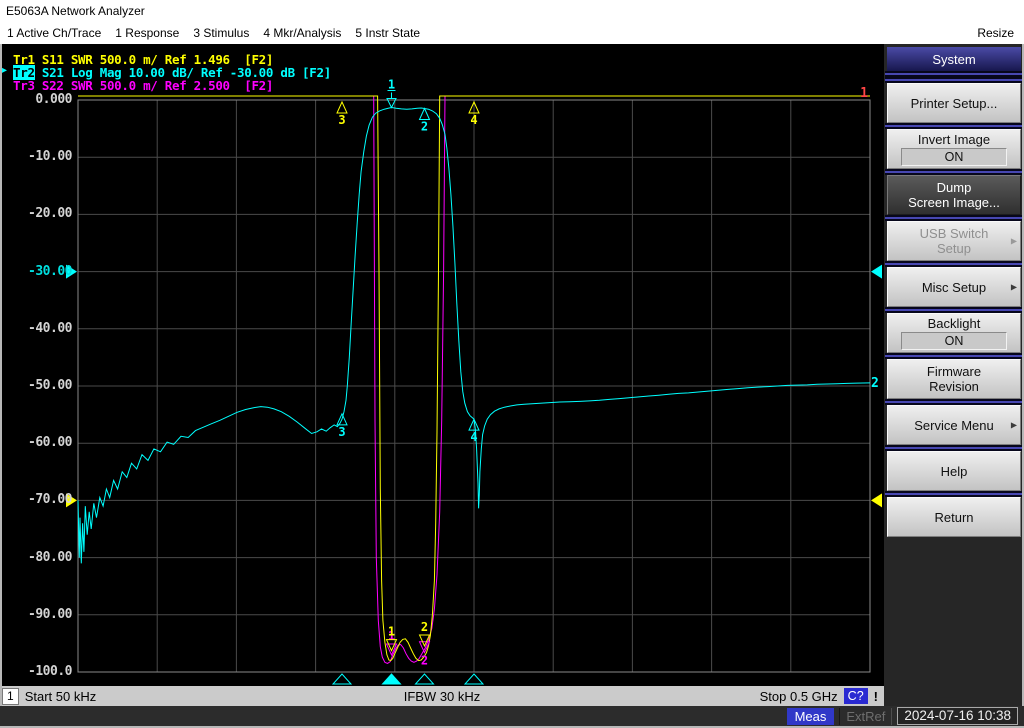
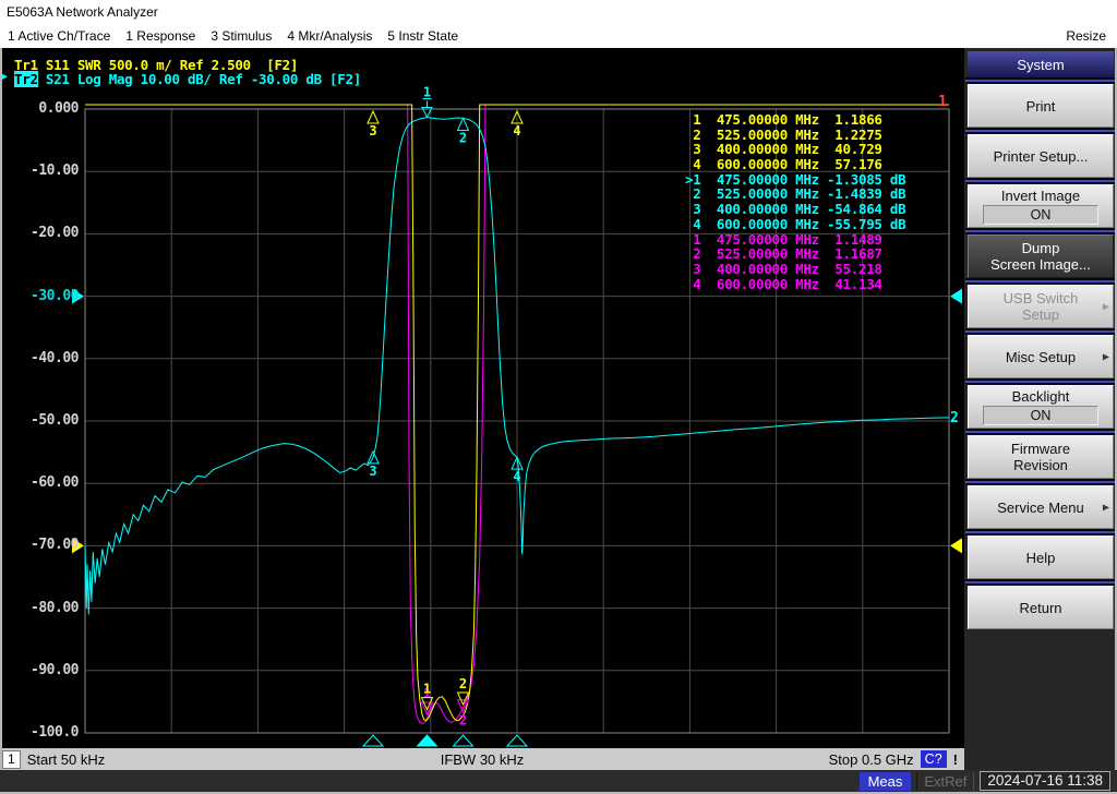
  E5063A Network Analyzer
  1 Active Ch/Trace
  1 Response
  3 Stimulus
  4 Mkr/Analysis
  5 Instr State
  Resize
  1
  2
  1
  2
  3
  4
  1
  2
  3
  4
  1
  2
- Tr1 S11 SWR 500.0 m/ Ref 1.496 [F2]
+ Tr1 S11 SWR 500.0 m/ Ref 2.500 [F2]
  ▶
  Tr2 S21 Log Mag 10.00 dB/ Ref -30.00 dB [F2]
- Tr3 S22 SWR 500.0 m/ Ref 2.500 [F2]
  0.000
  -10.00
  -20.00
  -30.00
  -40.00
  -50.00
  -60.00
  -70.00
  -80.00
  -90.00
  -100.0
+ 1 475.00000 MHz 1.1866
+ 2 525.00000 MHz 1.2275
+ 3 400.00000 MHz 40.729
+ 4 600.00000 MHz 57.176
+ >1 475.00000 MHz -1.3085 dB
+ 2 525.00000 MHz -1.4839 dB
+ 3 400.00000 MHz -54.864 dB
+ 4 600.00000 MHz -55.795 dB
+ 1 475.00000 MHz 1.1489
+ 2 525.00000 MHz 1.1687
+ 3 400.00000 MHz 55.218
+ 4 600.00000 MHz 41.134
  System
+ Print
  Printer Setup...
  Invert Image
  ON
  Dump
  Screen Image...
  USB Switch
  Setup
  ▶
  Misc Setup
  ▶
  Backlight
  ON
  Firmware
  Revision
  Service Menu
  ▶
  Help
  Return
  1
  Start 50 kHz
  IFBW 30 kHz
  Stop 0.5 GHz
  C?
  !
  Meas
  ExtRef
- 2024-07-16 10:38
+ 2024-07-16 11:38
